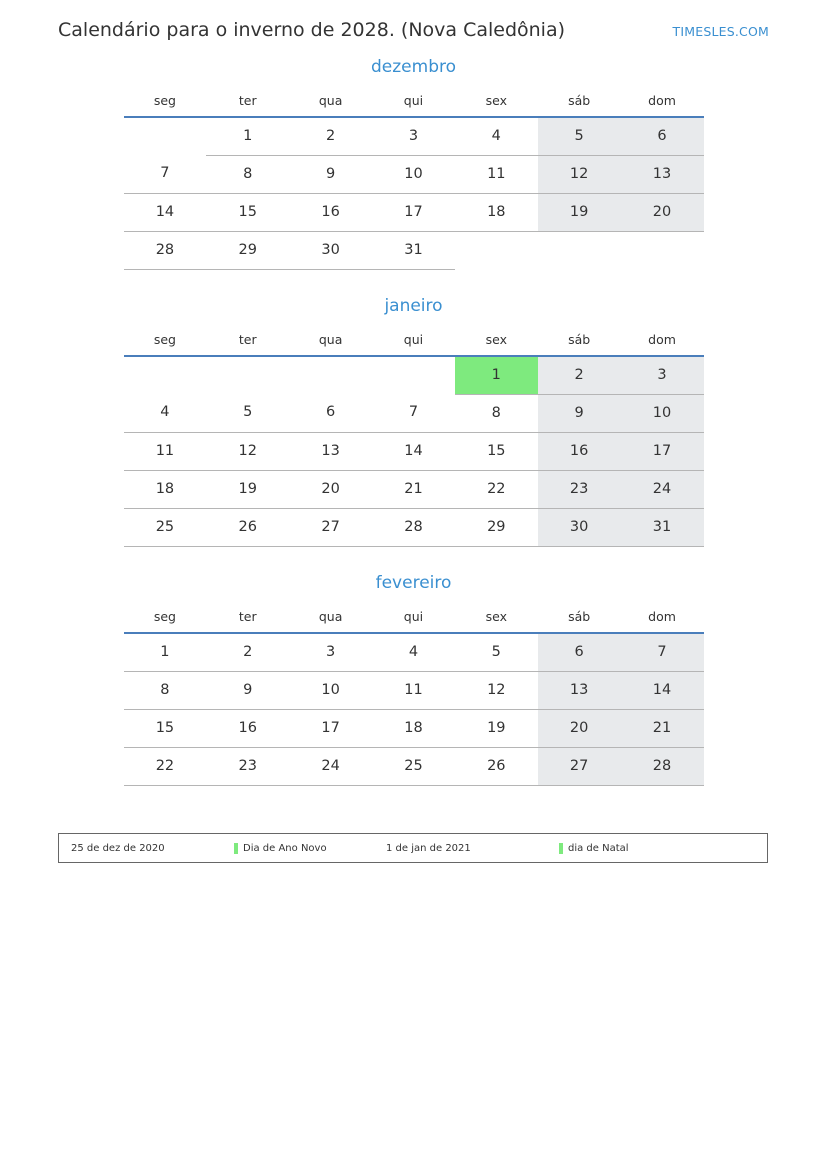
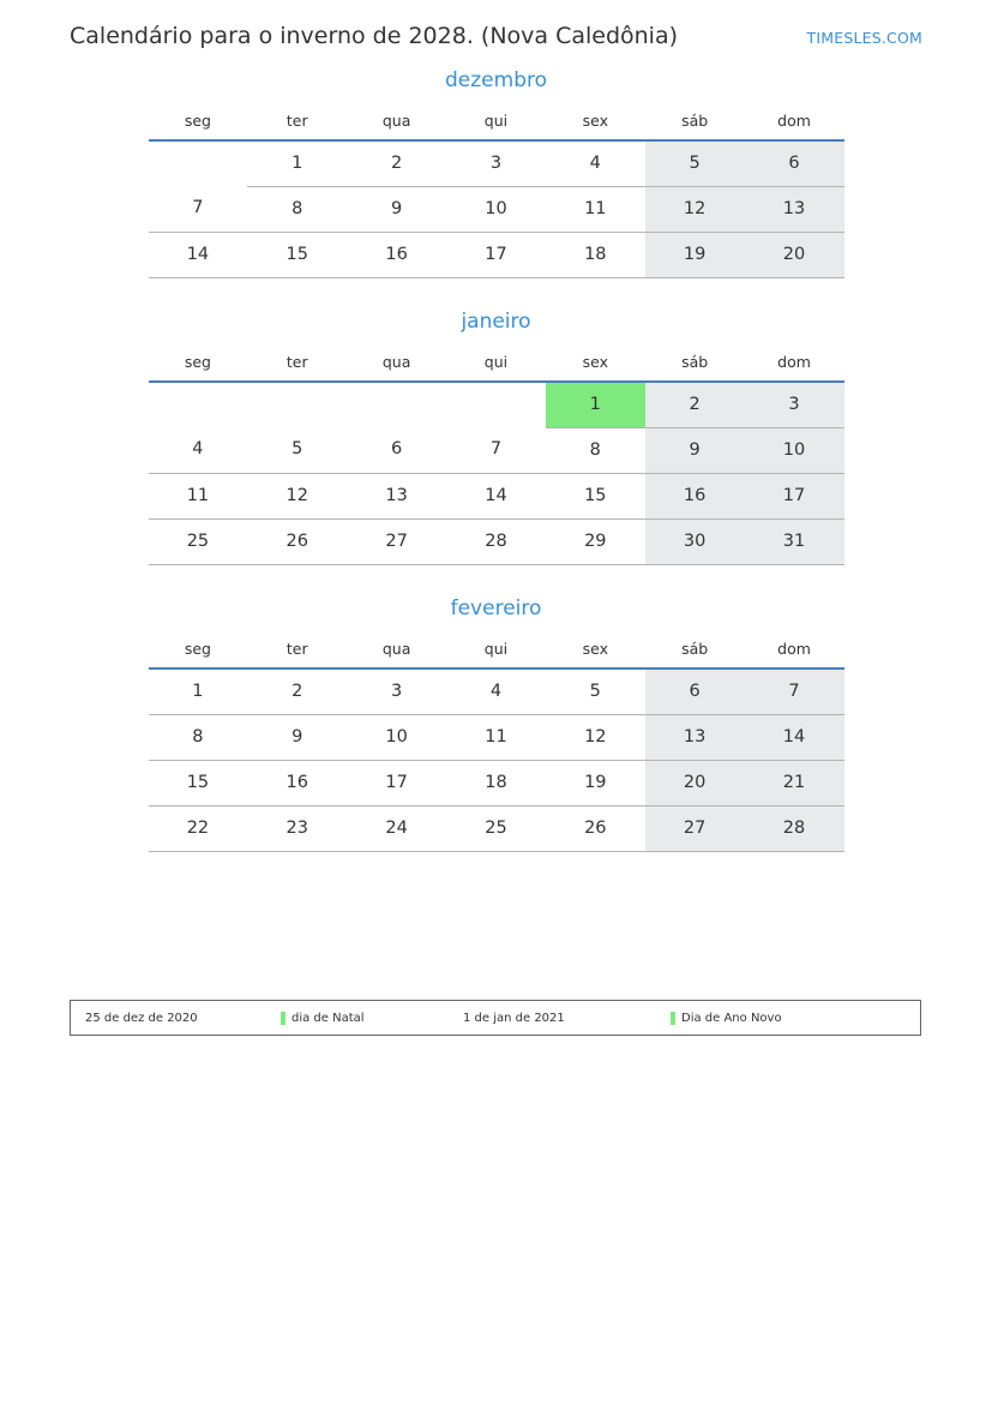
  Calendário para o inverno de 2028. (Nova Caledônia)
  TIMESLES.COM
  dezembro
  seg	ter	qua	qui	sex	sáb	dom
  	1	2	3	4	5	6
  7	8	9	10	11	12	13
  14	15	16	17	18	19	20
- 28	29	30	31
  janeiro
  seg	ter	qua	qui	sex	sáb	dom
  				1	2	3
  4	5	6	7	8	9	10
  11	12	13	14	15	16	17
- 18	19	20	21	22	23	24
  25	26	27	28	29	30	31
  fevereiro
  seg	ter	qua	qui	sex	sáb	dom
  1	2	3	4	5	6	7
  8	9	10	11	12	13	14
  15	16	17	18	19	20	21
  22	23	24	25	26	27	28
  25 de dez de 2020
- Dia de Ano Novo
+ dia de Natal
  1 de jan de 2021
- dia de Natal
+ Dia de Ano Novo
